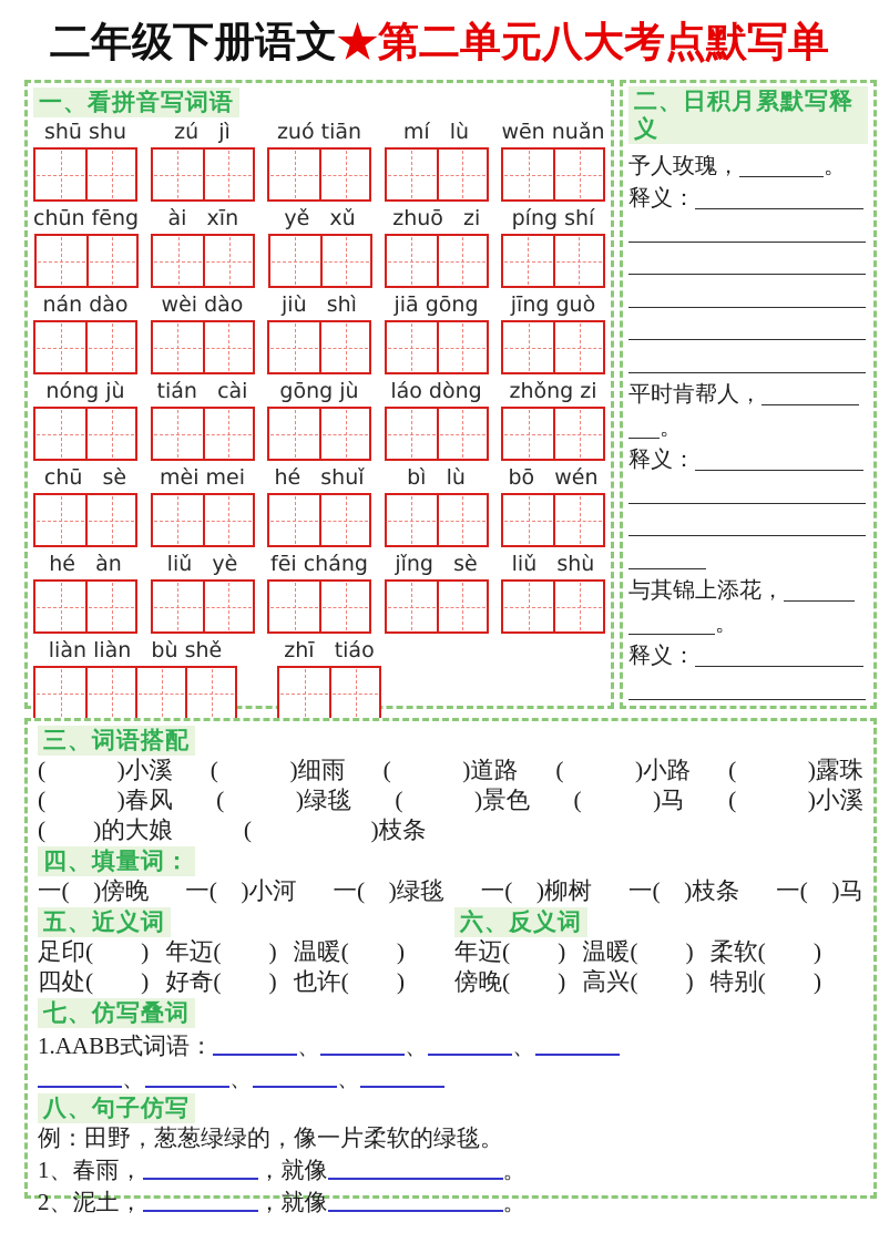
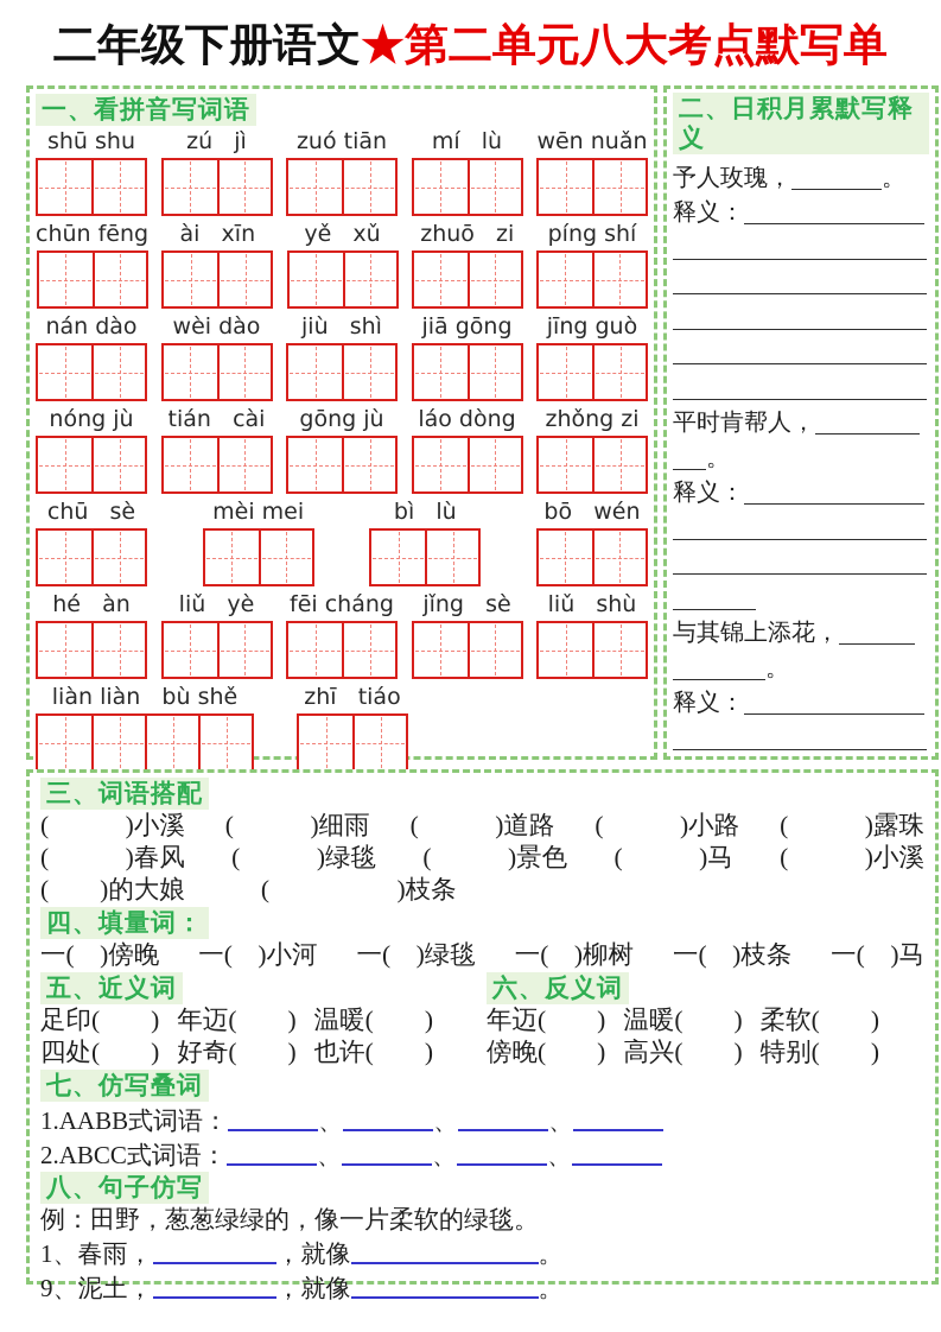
  二年级下册语文★第二单元八大考点默写单
  一、看拼音写词语
  shū shu
  zú jì
  zuó tiān
  mí lù
  wēn nuǎn
  chūn fēng
  ài xīn
  yě xǔ
  zhuō zi
  píng shí
  nán dào
  wèi dào
  jiù shì
  jiā gōng
  jīng guò
  nóng jù
  tián cài
  gōng jù
  láo dòng
  zhǒng zi
  chū sè
  mèi mei
- hé shuǐ
  bì lù
  bō wén
  hé àn
  liǔ yè
  fēi cháng
  jǐng sè
  liǔ shù
  liàn liàn bù shě
  zhī tiáo
  二、日积月累默写释义
  予人玫瑰，
  。
  释义：
  平时肯帮人，
  。
  释义：
  与其锦上添花，
  。
  释义：
  三、词语搭配
  ( )小溪
  ( )细雨
  ( )道路
  ( )小路
  ( )露珠
  ( )春风
  ( )绿毯
  ( )景色
  ( )马
  ( )小溪
  ( )的大娘
  ( )枝条
  四、填量词：
  一( )傍晚
  一( )小河
  一( )绿毯
  一( )柳树
  一( )枝条
  一( )马
  五、近义词
  足印( )
  年迈( )
  温暖( )
  四处( )
  好奇( )
  也许( )
  六、反义词
  年迈( )
  温暖( )
  柔软( )
  傍晚( )
  高兴( )
  特别( )
  七、仿写叠词
  1.AABB式词语：
  、
  、
  、
+ 2.ABCC式词语：
  、
  、
  、
  八、句子仿写
  例：田野，葱葱绿绿的，像一片柔软的绿毯。
  1、春雨，
  ，就像
  。
- 2、泥土，
+ 9、泥土，
  ，就像
  。
